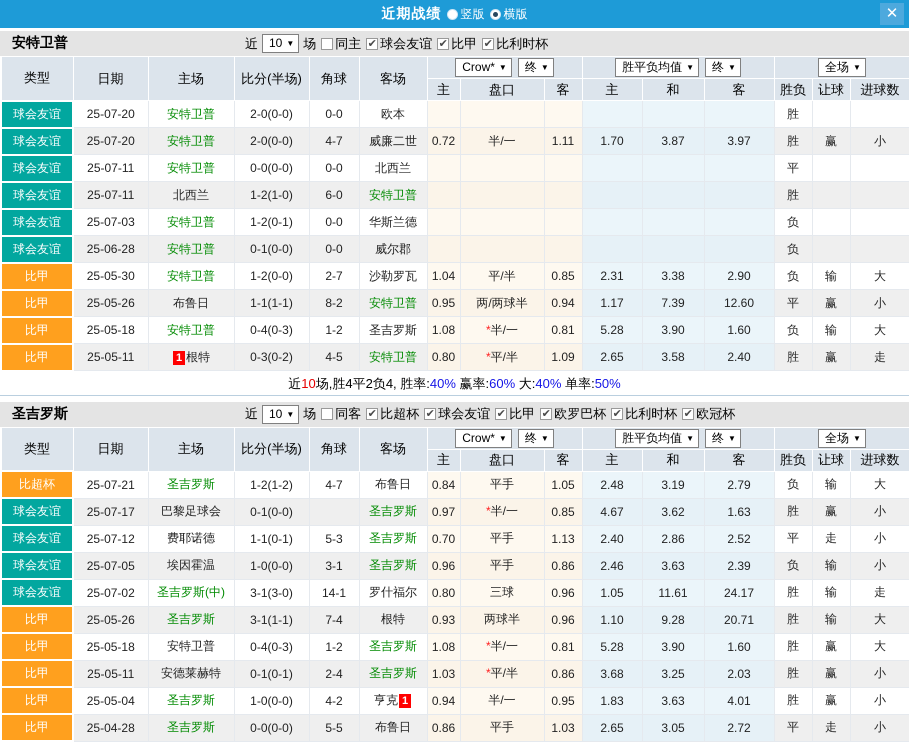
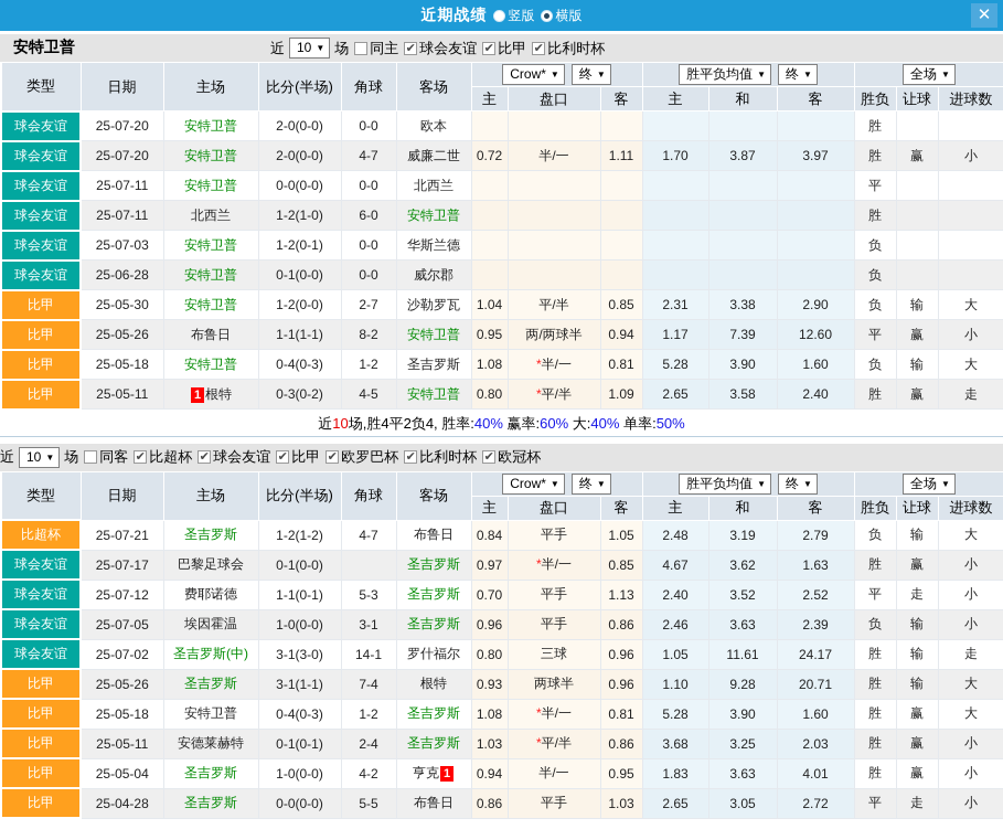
  近期战绩
  竖版
  横版
  ✕
  安特卫普
  近
  10 ▼
  场
  同主
  ✔
  球会友谊
  ✔
  比甲
  ✔
  比利时杯
  类型	日期	主场	比分(半场)	角球	客场	Crow* ▼ 终 ▼	胜平负均值 ▼ 终 ▼	全场 ▼
  主	盘口	客	主	和	客	胜负	让球	进球数
  球会友谊	25-07-20	安特卫普	2-0(0-0)	0-0	欧本							胜
  球会友谊	25-07-20	安特卫普	2-0(0-0)	4-7	威廉二世	0.72	半/一	1.11	1.70	3.87	3.97	胜	赢	小
  球会友谊	25-07-11	安特卫普	0-0(0-0)	0-0	北西兰							平
  球会友谊	25-07-11	北西兰	1-2(1-0)	6-0	安特卫普							胜
  球会友谊	25-07-03	安特卫普	1-2(0-1)	0-0	华斯兰德							负
  球会友谊	25-06-28	安特卫普	0-1(0-0)	0-0	威尔郡							负
  比甲	25-05-30	安特卫普	1-2(0-0)	2-7	沙勒罗瓦	1.04	平/半	0.85	2.31	3.38	2.90	负	输	大
  比甲	25-05-26	布鲁日	1-1(1-1)	8-2	安特卫普	0.95	两/两球半	0.94	1.17	7.39	12.60	平	赢	小
  比甲	25-05-18	安特卫普	0-4(0-3)	1-2	圣吉罗斯	1.08	*半/一	0.81	5.28	3.90	1.60	负	输	大
  比甲	25-05-11	1 根特	0-3(0-2)	4-5	安特卫普	0.80	*平/半	1.09	2.65	3.58	2.40	胜	赢	走
  近10场,胜4平2负4, 胜率:40% 赢率:60% 大:40% 单率:50%
- 圣吉罗斯
  近
  10 ▼
  场
  同客
  ✔
  比超杯
  ✔
  球会友谊
  ✔
  比甲
  ✔
  欧罗巴杯
  ✔
  比利时杯
  ✔
  欧冠杯
  类型	日期	主场	比分(半场)	角球	客场	Crow* ▼ 终 ▼	胜平负均值 ▼ 终 ▼	全场 ▼
  主	盘口	客	主	和	客	胜负	让球	进球数
  比超杯	25-07-21	圣吉罗斯	1-2(1-2)	4-7	布鲁日	0.84	平手	1.05	2.48	3.19	2.79	负	输	大
  球会友谊	25-07-17	巴黎足球会	0-1(0-0)		圣吉罗斯	0.97	*半/一	0.85	4.67	3.62	1.63	胜	赢	小
- 球会友谊	25-07-12	费耶诺德	1-1(0-1)	5-3	圣吉罗斯	0.70	平手	1.13	2.40	2.86	2.52	平	走	小
+ 球会友谊	25-07-12	费耶诺德	1-1(0-1)	5-3	圣吉罗斯	0.70	平手	1.13	2.40	3.52	2.52	平	走	小
  球会友谊	25-07-05	埃因霍温	1-0(0-0)	3-1	圣吉罗斯	0.96	平手	0.86	2.46	3.63	2.39	负	输	小
  球会友谊	25-07-02	圣吉罗斯(中)	3-1(3-0)	14-1	罗什福尔	0.80	三球	0.96	1.05	11.61	24.17	胜	输	走
  比甲	25-05-26	圣吉罗斯	3-1(1-1)	7-4	根特	0.93	两球半	0.96	1.10	9.28	20.71	胜	输	大
  比甲	25-05-18	安特卫普	0-4(0-3)	1-2	圣吉罗斯	1.08	*半/一	0.81	5.28	3.90	1.60	胜	赢	大
  比甲	25-05-11	安德莱赫特	0-1(0-1)	2-4	圣吉罗斯	1.03	*平/半	0.86	3.68	3.25	2.03	胜	赢	小
  比甲	25-05-04	圣吉罗斯	1-0(0-0)	4-2	亨克 1	0.94	半/一	0.95	1.83	3.63	4.01	胜	赢	小
  比甲	25-04-28	圣吉罗斯	0-0(0-0)	5-5	布鲁日	0.86	平手	1.03	2.65	3.05	2.72	平	走	小
